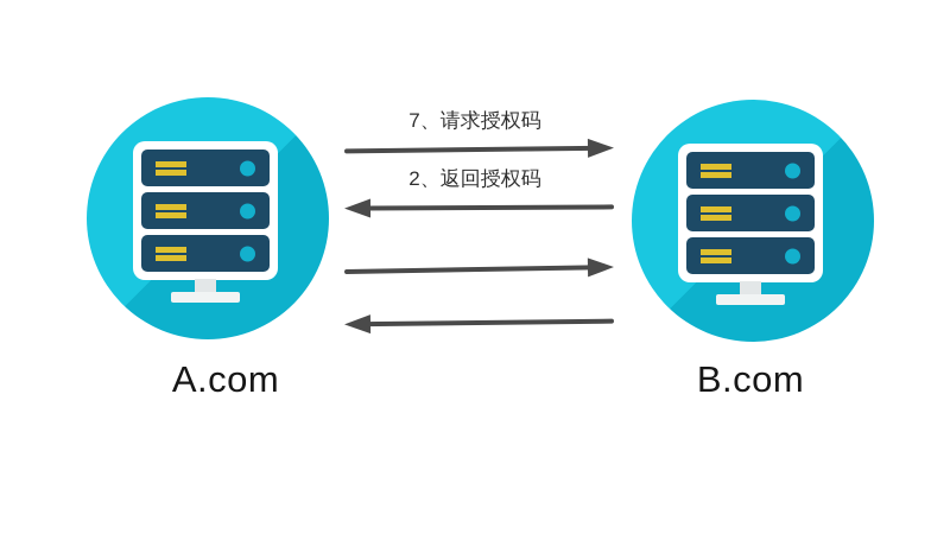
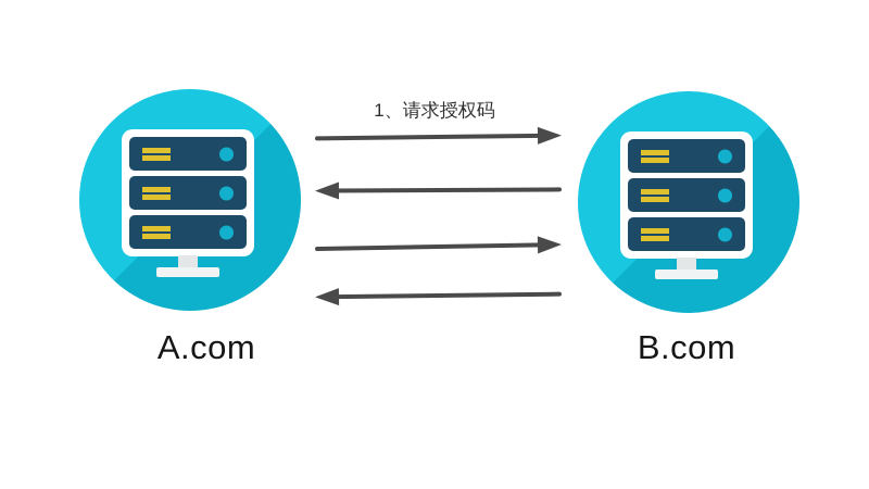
  A.com
  B.com
- 7、请求授权码
+ 1、请求授权码
- 2、返回授权码
